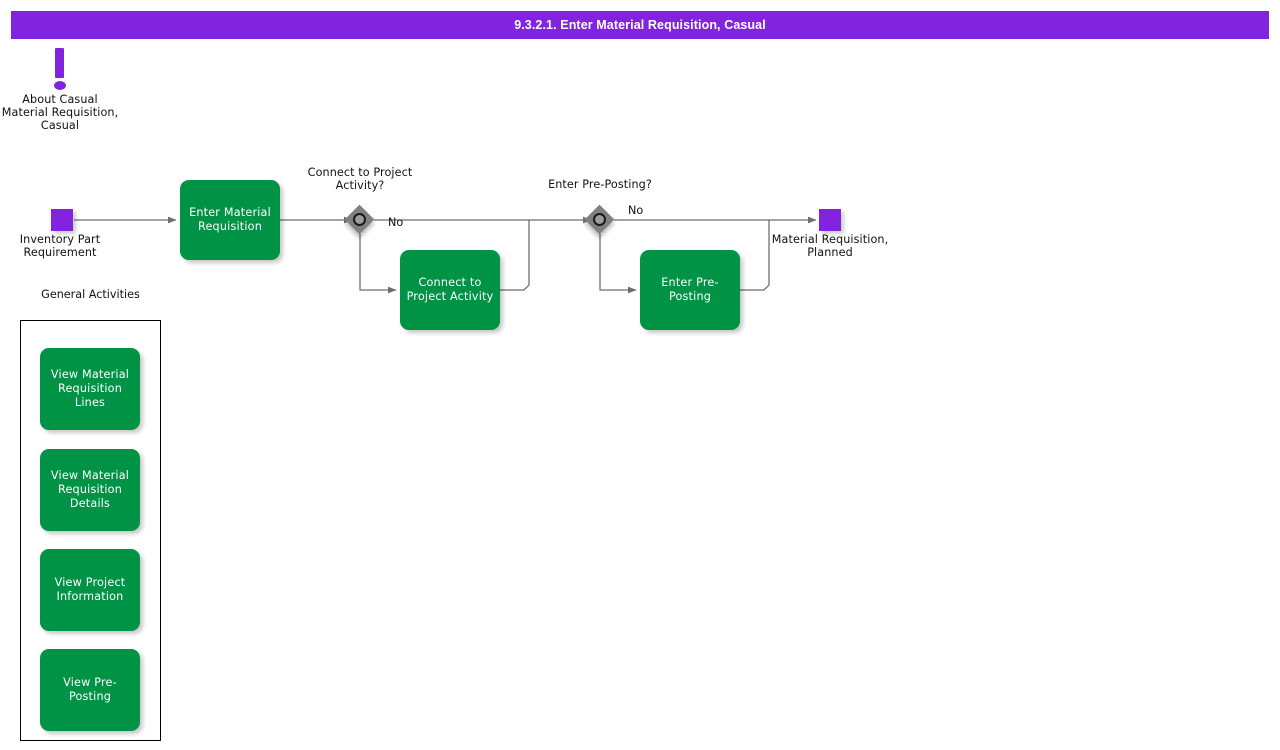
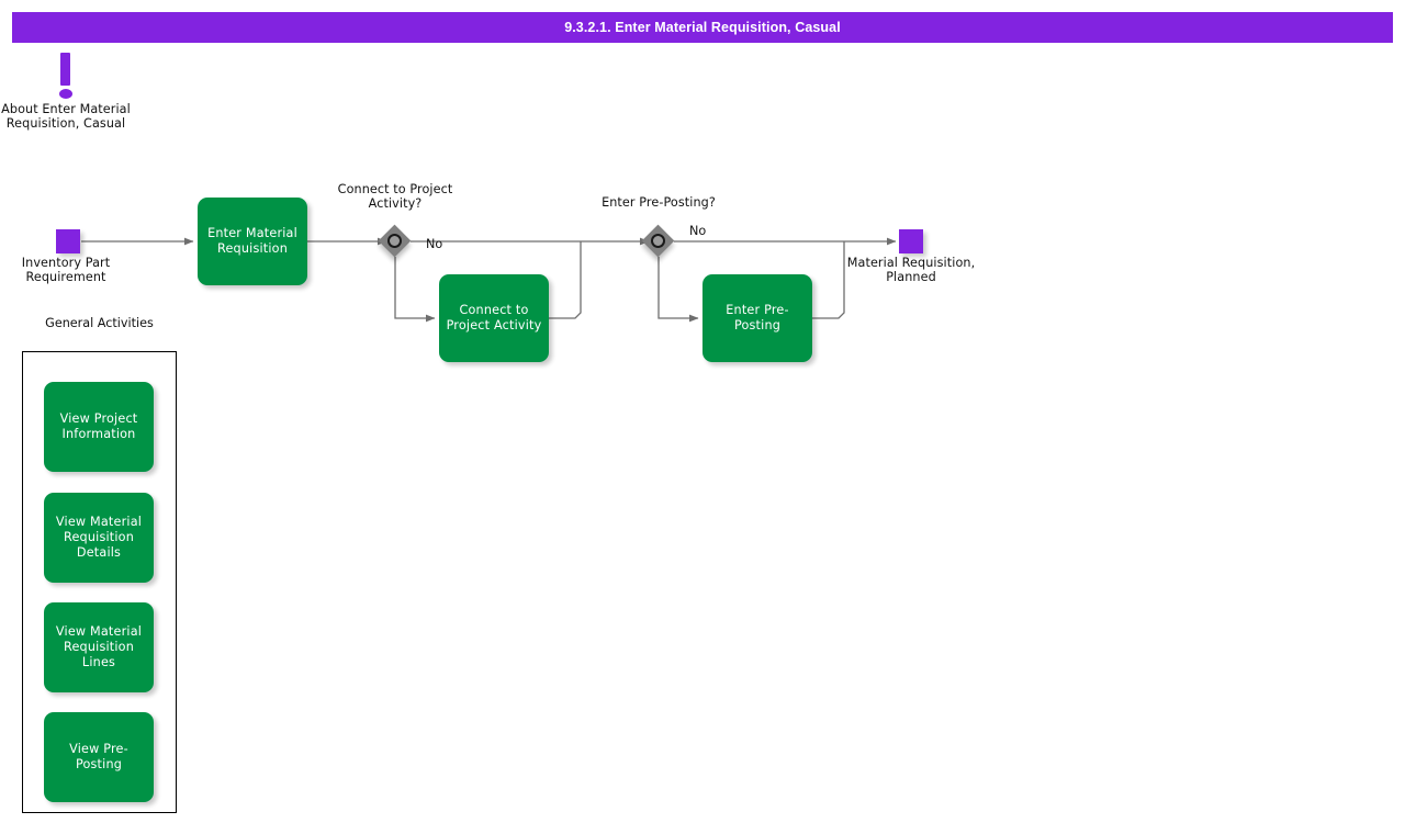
  9.3.2.1. Enter Material Requisition, Casual
- About Casual Material Requisition, Casual
+ About Enter Material Requisition, Casual
  Inventory Part Requirement
  Enter Material Requisition
  Connect to Project Activity?
  No
  Connect to Project Activity
  Enter Pre-Posting?
  No
  Enter Pre-Posting
  Material Requisition, Planned
  General Activities
- View Material Requisition Lines
+ View Project Information
  View Material Requisition Details
- View Project Information
+ View Material Requisition Lines
  View Pre-Posting
